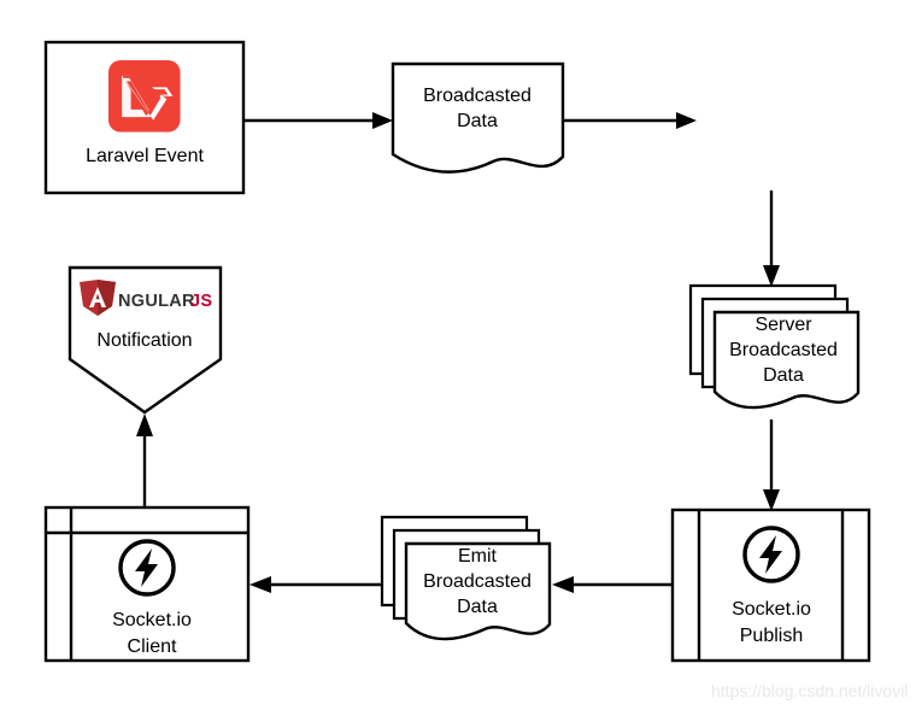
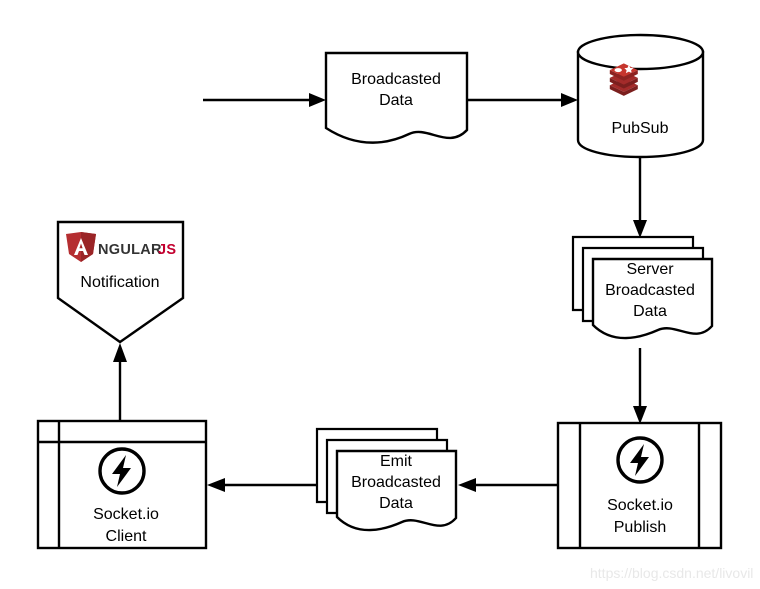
- Laravel Event
  Broadcasted
  Data
+ PubSub
  Server
  Broadcasted
  Data
  Socket.io
  Publish
  Emit
  Broadcasted
  Data
  Socket.io
  Client
  NGULAR
  JS
  Notification
